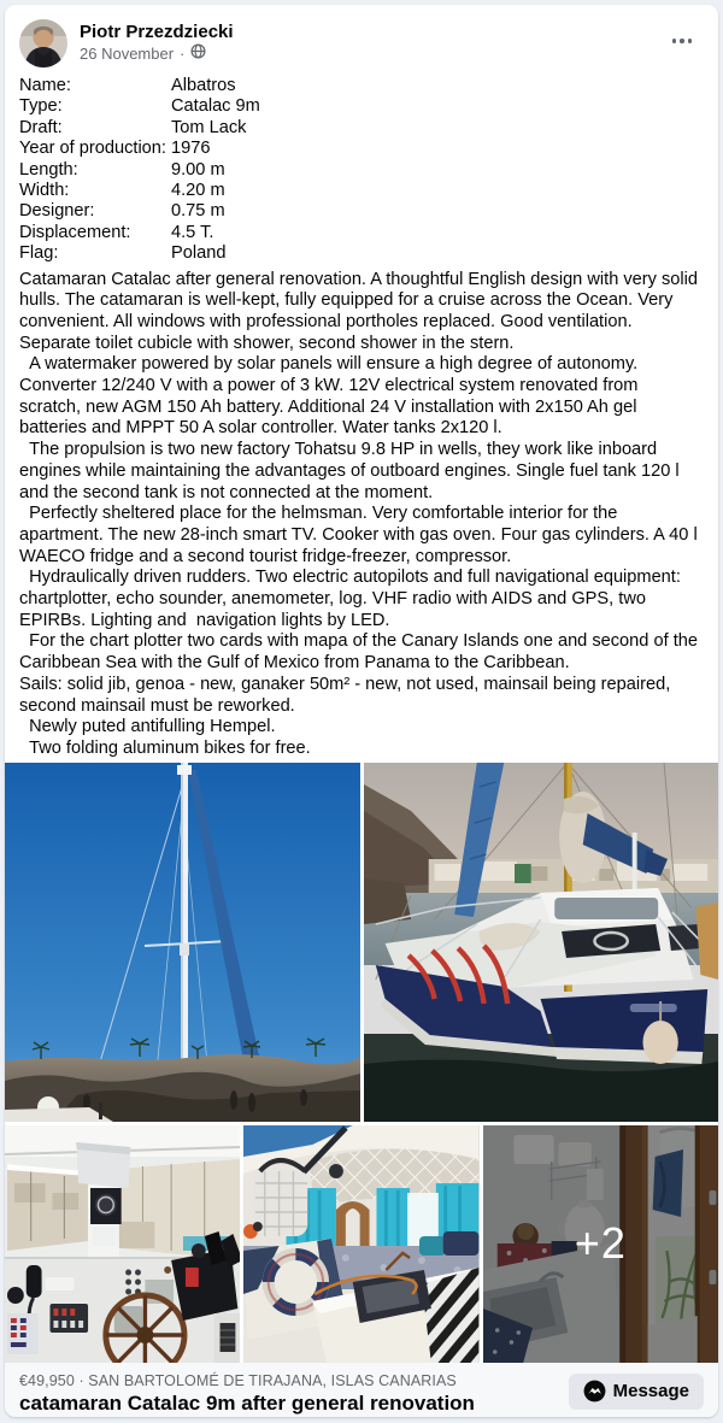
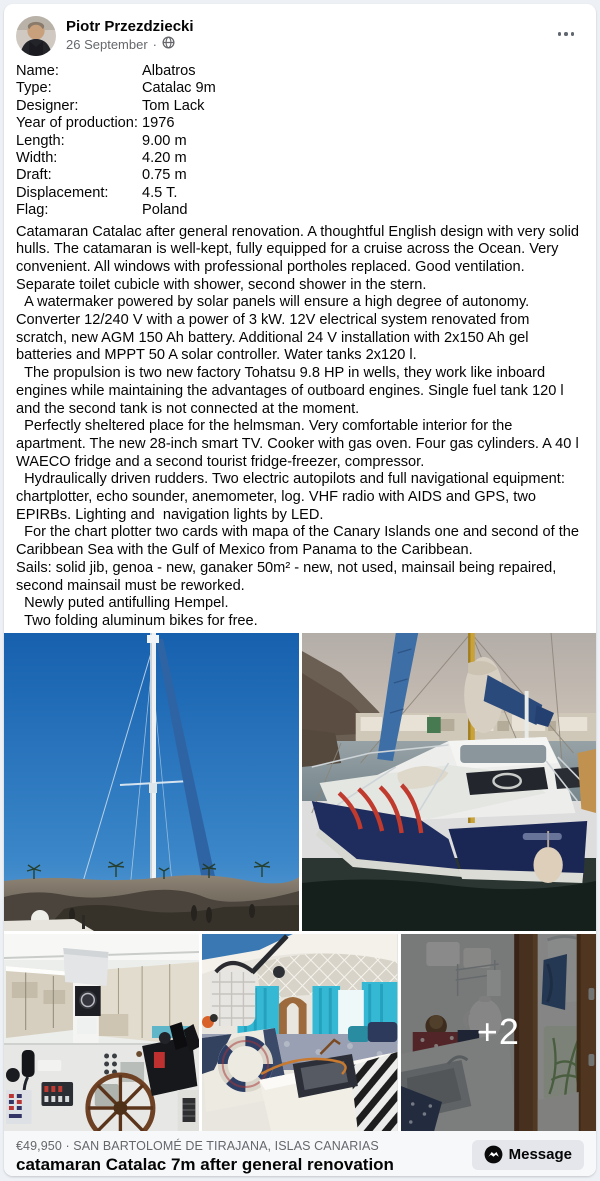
  Piotr Przezdziecki
- 26 November
+ 26 September
  ·
  Name:
  Albatros
  Type:
  Catalac 9m
- Draft:
+ Designer:
  Tom Lack
  Year of production:
  1976
  Length:
  9.00 m
  Width:
  4.20 m
- Designer:
+ Draft:
  0.75 m
  Displacement:
  4.5 T.
  Flag:
  Poland
  Catamaran Catalac after general renovation. A thoughtful English design with very solid hulls. The catamaran is well-kept, fully equipped for a cruise across the Ocean. Very convenient. All windows with professional portholes replaced. Good ventilation. Separate toilet cubicle with shower, second shower in the stern.
  A watermaker powered by solar panels will ensure a high degree of autonomy. Converter 12/240 V with a power of 3 kW. 12V electrical system renovated from scratch, new AGM 150 Ah battery. Additional 24 V installation with 2x150 Ah gel batteries and MPPT 50 A solar controller. Water tanks 2x120 l.
  The propulsion is two new factory Tohatsu 9.8 HP in wells, they work like inboard engines while maintaining the advantages of outboard engines. Single fuel tank 120 l and the second tank is not connected at the moment.
  Perfectly sheltered place for the helmsman. Very comfortable interior for the apartment. The new 28-inch smart TV. Cooker with gas oven. Four gas cylinders. A 40 l WAECO fridge and a second tourist fridge-freezer, compressor.
  Hydraulically driven rudders. Two electric autopilots and full navigational equipment: chartplotter, echo sounder, anemometer, log. VHF radio with AIDS and GPS, two EPIRBs. Lighting and navigation lights by LED.
  For the chart plotter two cards with mapa of the Canary Islands one and second of the Caribbean Sea with the Gulf of Mexico from Panama to the Caribbean.
  Sails: solid jib, genoa - new, ganaker 50m² - new, not used, mainsail being repaired, second mainsail must be reworked.
  Newly puted antifulling Hempel.
  Two folding aluminum bikes for free.
  +2
  €49,950 · SAN BARTOLOMÉ DE TIRAJANA, ISLAS CANARIAS
- catamaran Catalac 9m after general renovation
+ catamaran Catalac 7m after general renovation
  Message
